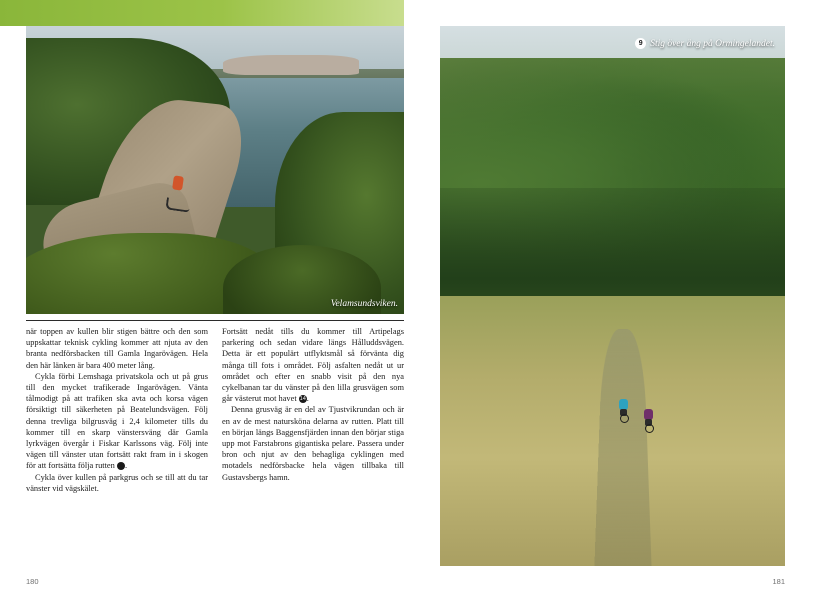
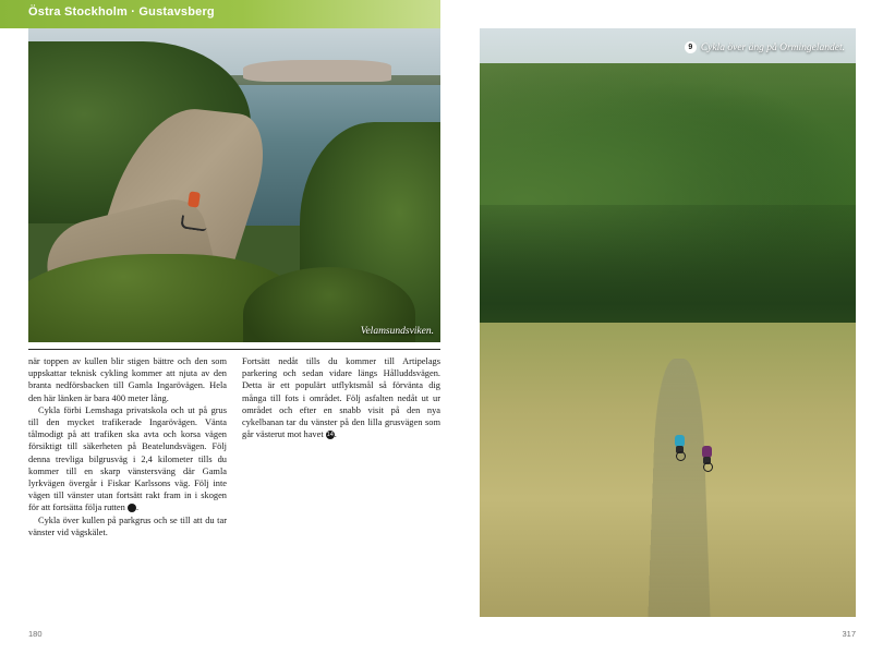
+ Östra Stockholm · Gustavsberg
  Velamsundsviken.
  när toppen av kullen blir stigen bättre och den som uppskattar teknisk cykling kommer att njuta av den branta nedförsbacken till Gamla Ingarövägen. Hela den här länken är bara 400 meter lång.
  Cykla förbi Lemshaga privatskola och ut på grus till den mycket trafikerade Ingarövägen. Vänta tålmodigt på att trafiken ska avta och korsa vägen försiktigt till säkerheten på Beatelundsvägen. Följ denna trevliga bilgrusväg i 2,4 kilometer tills du kommer till en skarp vänstersväng där Gamla lyrkvägen övergår i Fiskar Karlssons väg. Följ inte vägen till vänster utan fortsätt rakt fram in i skogen för att fortsätta följa rutten .
  Cykla över kullen på parkgrus och se till att du tar vänster vid vägskälet.
  Fortsätt nedåt tills du kommer till Artipelags parkering och sedan vidare längs Hålluddsvägen. Detta är ett populärt utflyktsmål så förvänta dig många till fots i området. Följ asfalten nedåt ut ur området och efter en snabb visit på den nya cykelbanan tar du vänster på den lilla grusvägen som går västerut mot havet .
- Denna grusväg är en del av Tjustvikrundan och är en av de mest natursköna delarna av rutten. Platt till en början längs Baggensfjärden innan den börjar stiga upp mot Farstabrons gigantiska pelare. Passera under bron och njut av den behagliga cyklingen med motadels nedförsbacke hela vägen tillbaka till Gustavsbergs hamn.
  180
- Stig över äng på Ormingelandet.
+ Cykla över äng på Ormingelandet.
- 181
+ 317
